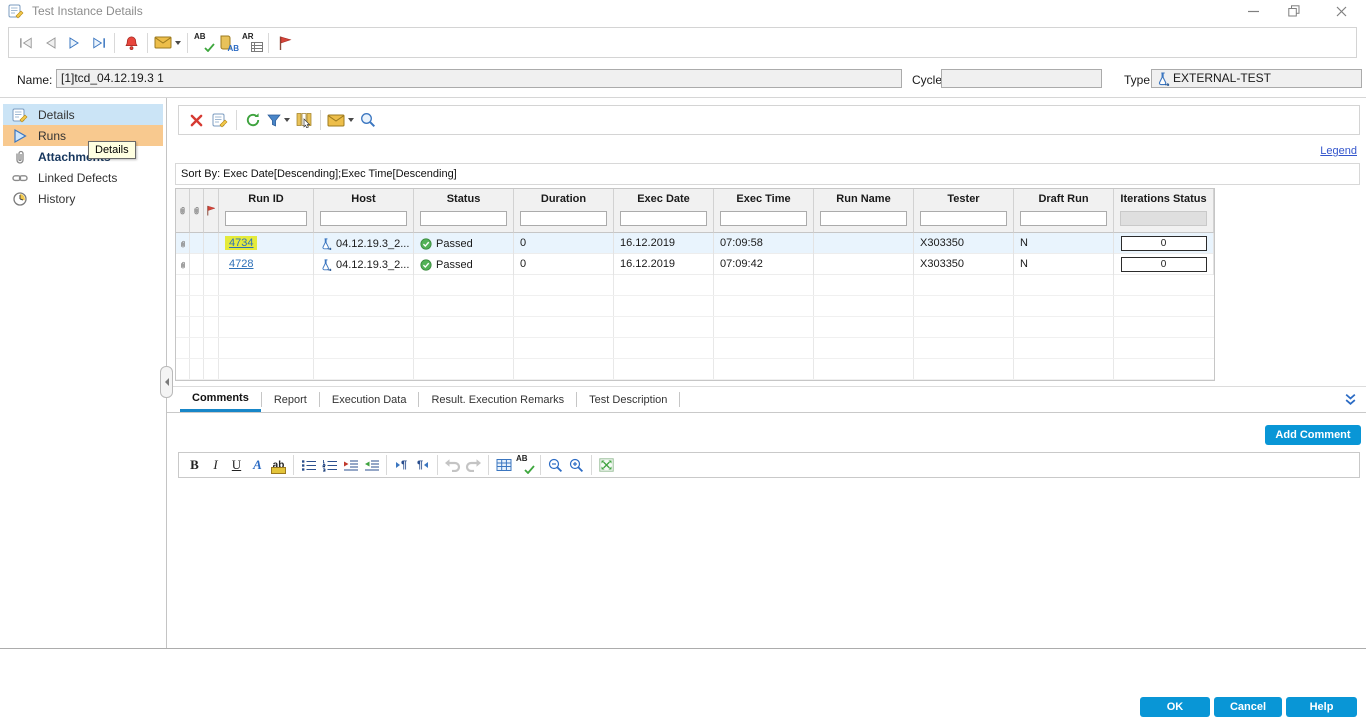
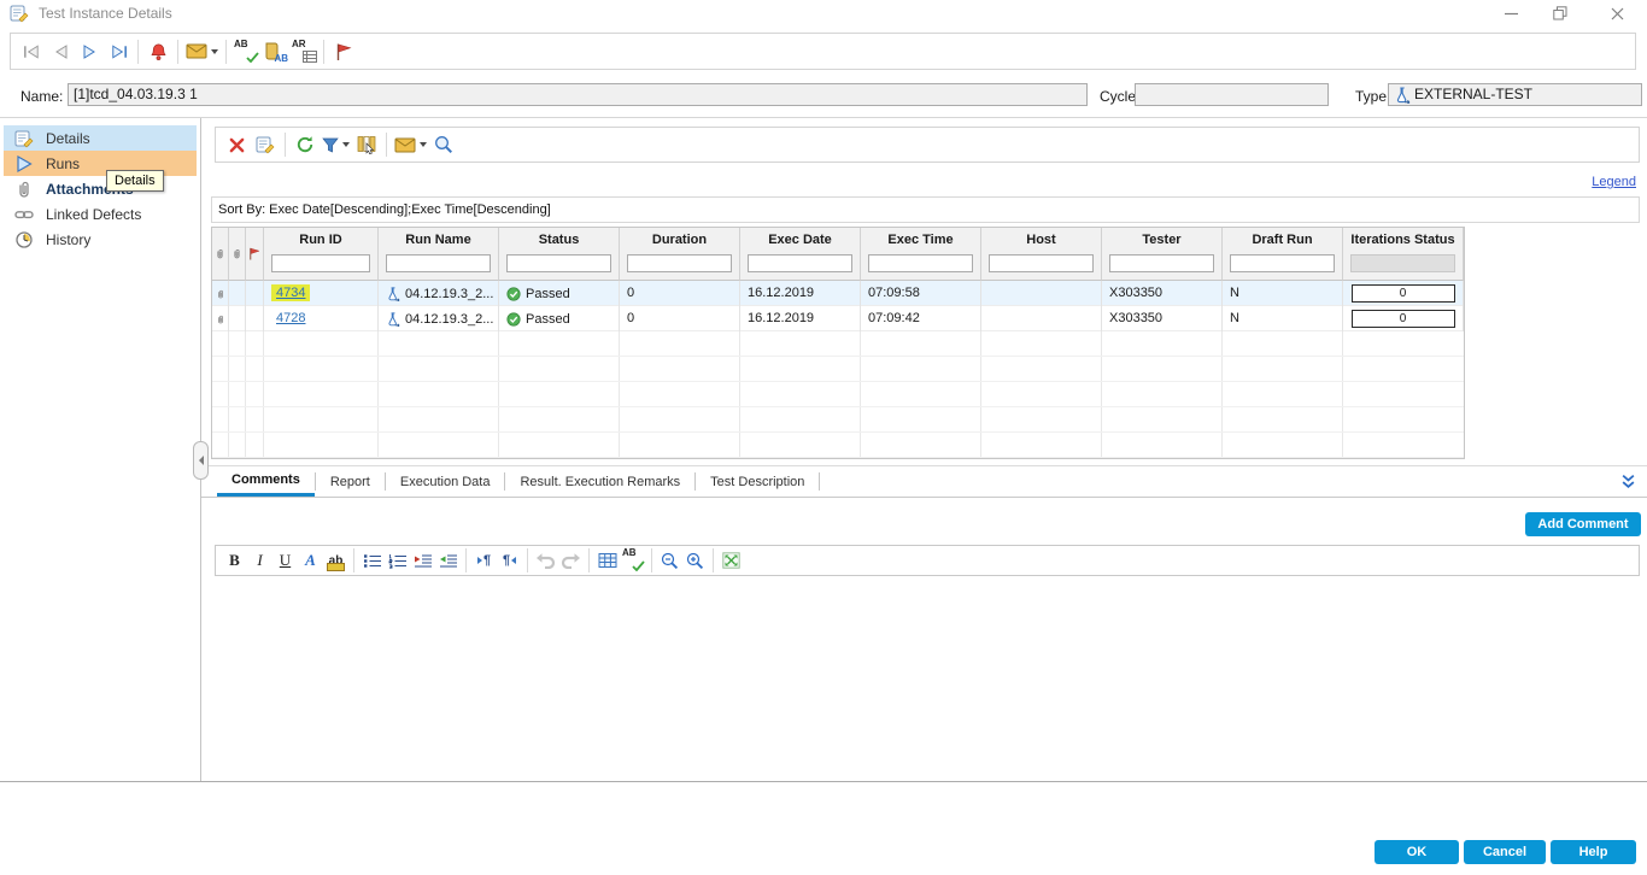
  Test Instance Details
  AB
  AB
  AR
  Name:
- [1]tcd_04.12.19.3 1
+ [1]tcd_04.03.19.3 1
  Cycle
  Type
  EXTERNAL-TEST
  Details
  Runs
  Linked Defects
  History
  Details
  Legend
  Sort By: Exec Date[Descending];Exec Time[Descending]
  Run ID
- Host
+ Run Name
  Status
  Duration
  Exec Date
  Exec Time
- Run Name
+ Host
  Tester
  Draft Run
  Iterations Status
  4734
  04.12.19.3_2...
  Passed
  0
  16.12.2019
  07:09:58
  X303350
  N
  0
  4728
  04.12.19.3_2...
  Passed
  0
  16.12.2019
  07:09:42
  X303350
  N
  0
  Comments
  Report
  Execution Data
  Result. Execution Remarks
  Test Description
  Add Comment
  B
  I
  U
  A
  ab
  ¶
  ¶
  AB
  OK
  Cancel
  Help
